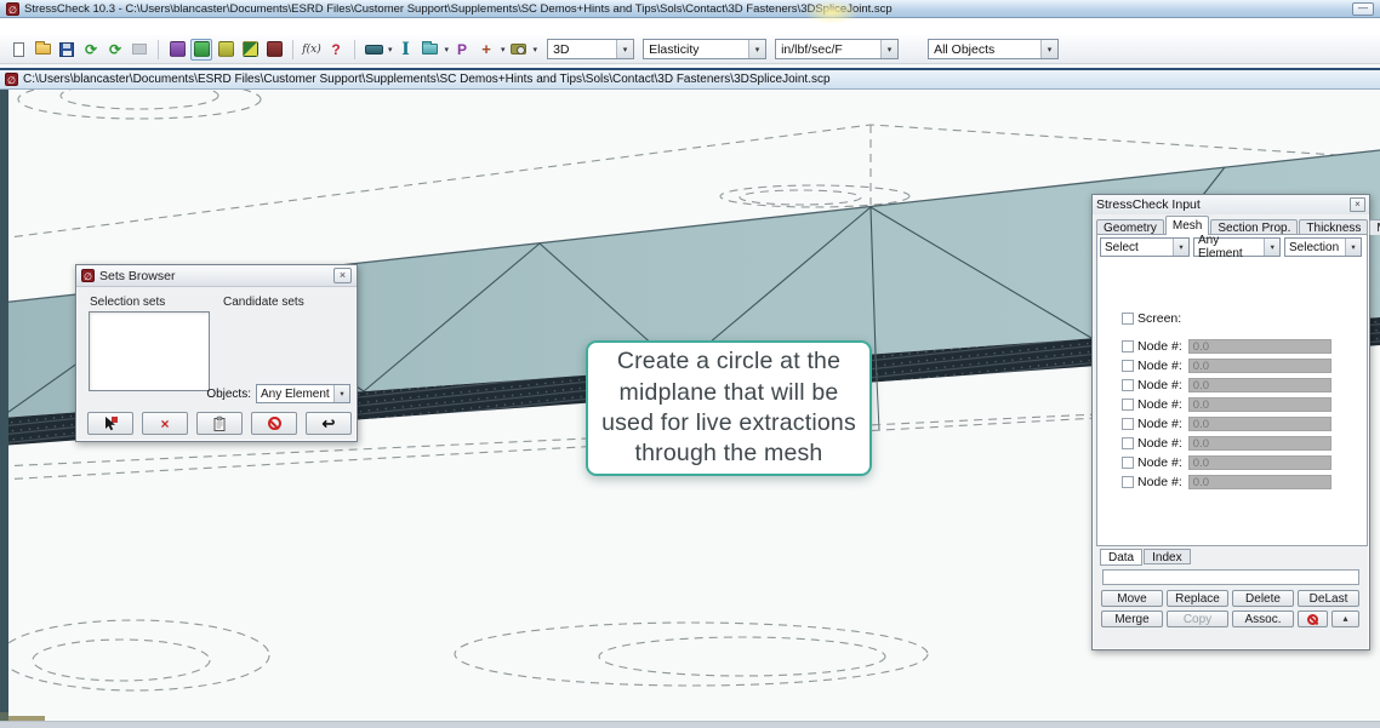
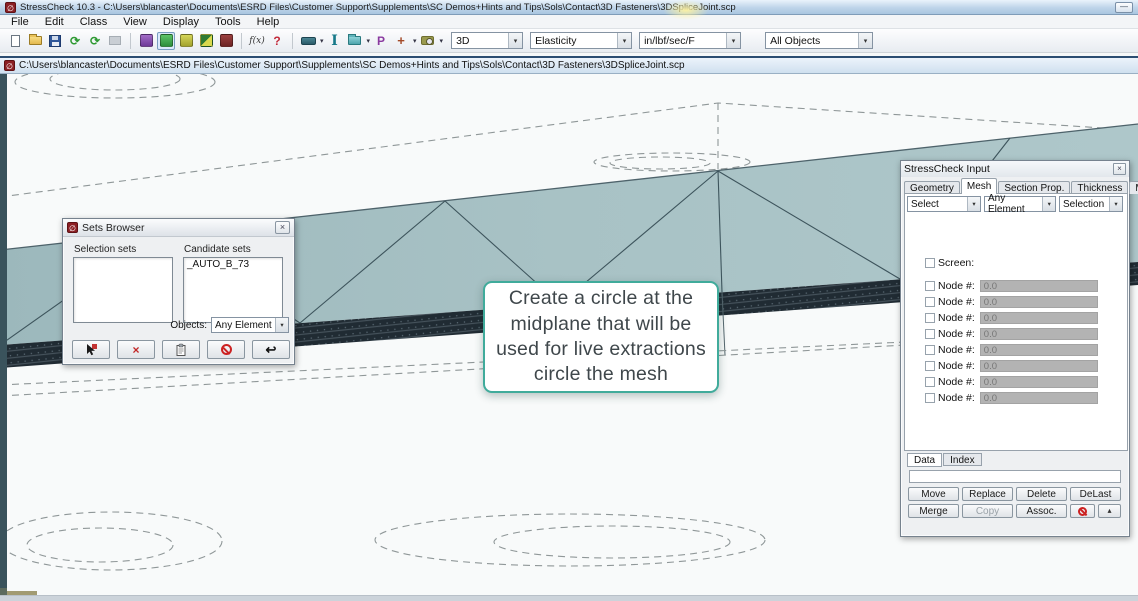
  ∅
  StressCheck 10.3 - C:\Users\blancaster\Documents\ESRD Files\Customer Support\Supplements\SC Demos+Hints and Tips\Sols\Contact\3D Fasteners\int.scp
  —
+ File
+ Edit
+ Class
+ View
+ Display
+ Tools
+ Help
  ⟳
  ⟳
  f(x)
  ?
  I
  P
  +
  3D
  Elasticity
  in/lbf/sec/F
  All Objects
  ∅
  C:\Users\blancaster\Documents\ESRD Files\Customer Support\Supplements\SC Demos+Hints and Tips\Sols\Contact\3D Fasteners\3DSpliceJoint.scp
- Create a circle at the midplane that will be used for live extractions through the mesh
+ Create a circle at the midplane that will be used for live extractions circle the mesh
  ∅
  Sets Browser
  ×
  Selection sets
  Candidate sets
+ _AUTO_B_73
  Objects:
  Any Element
  ×
  ↩
  StressCheck Input
  ×
  Geometry
  Mesh
  Section Prop.
  Thickness
  Select
  Any Element
  Selection
  Screen:
  Node #:
  0.0
  Node #:
  0.0
  Node #:
  0.0
  Node #:
  0.0
  Node #:
  0.0
  Node #:
  0.0
  Node #:
  0.0
  Node #:
  0.0
  Data
  Index
  Move
  Replace
  Delete
  DeLast
  Merge
  Copy
  Assoc.
  ▴
